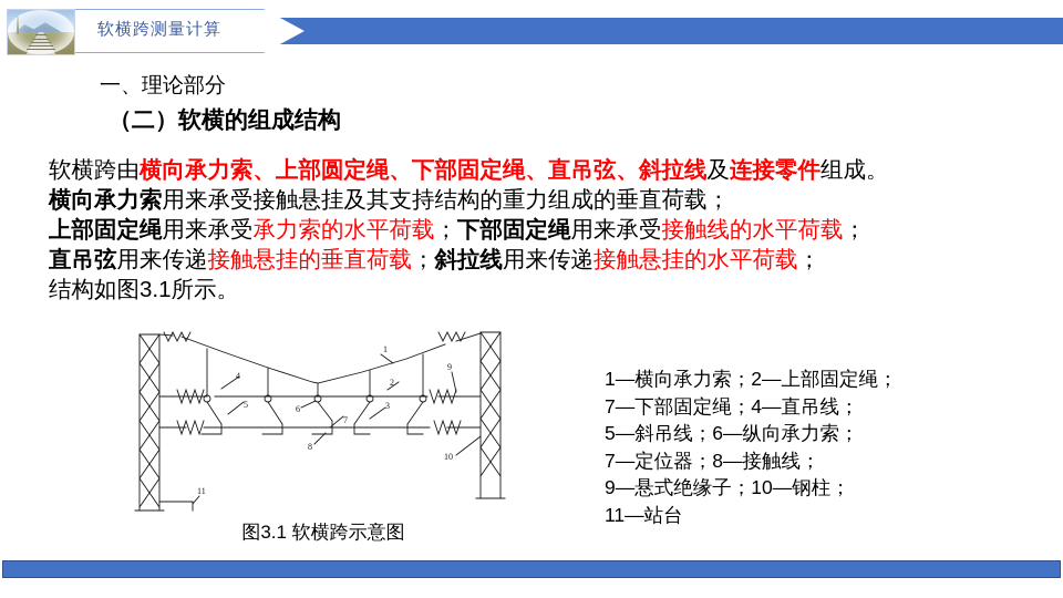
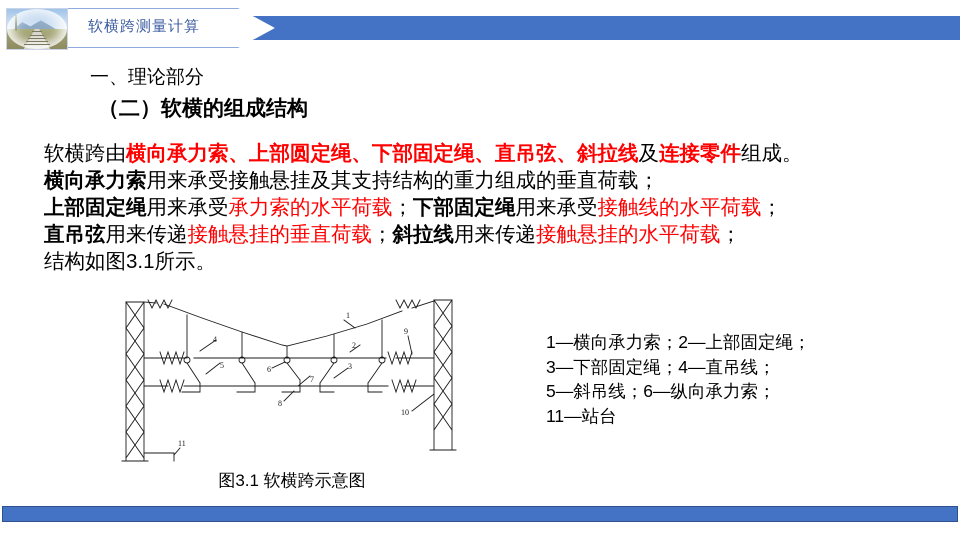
  软横跨测量计算
  一、理论部分
  （二）软横的组成结构
  软横跨由横向承力索、上部圆定绳、下部固定绳、直吊弦、斜拉线及连接零件组成。
  横向承力索用来承受接触悬挂及其支持结构的重力组成的垂直荷载；
  上部固定绳用来承受承力索的水平荷载；下部固定绳用来承受接触线的水平荷载；
  直吊弦用来传递接触悬挂的垂直荷载；斜拉线用来传递接触悬挂的水平荷载；
  结构如图3.1所示。
  1
  2
  3
  4
  5
  6
  7
  8
  9
  10
  11
  图3.1 软横跨示意图
  1—横向承力索；2—上部固定绳；
- 7—下部固定绳；4—直吊线；
+ 3—下部固定绳；4—直吊线；
  5—斜吊线；6—纵向承力索；
- 7—定位器；8—接触线；
- 9—悬式绝缘子；10—钢柱；
  11—站台
